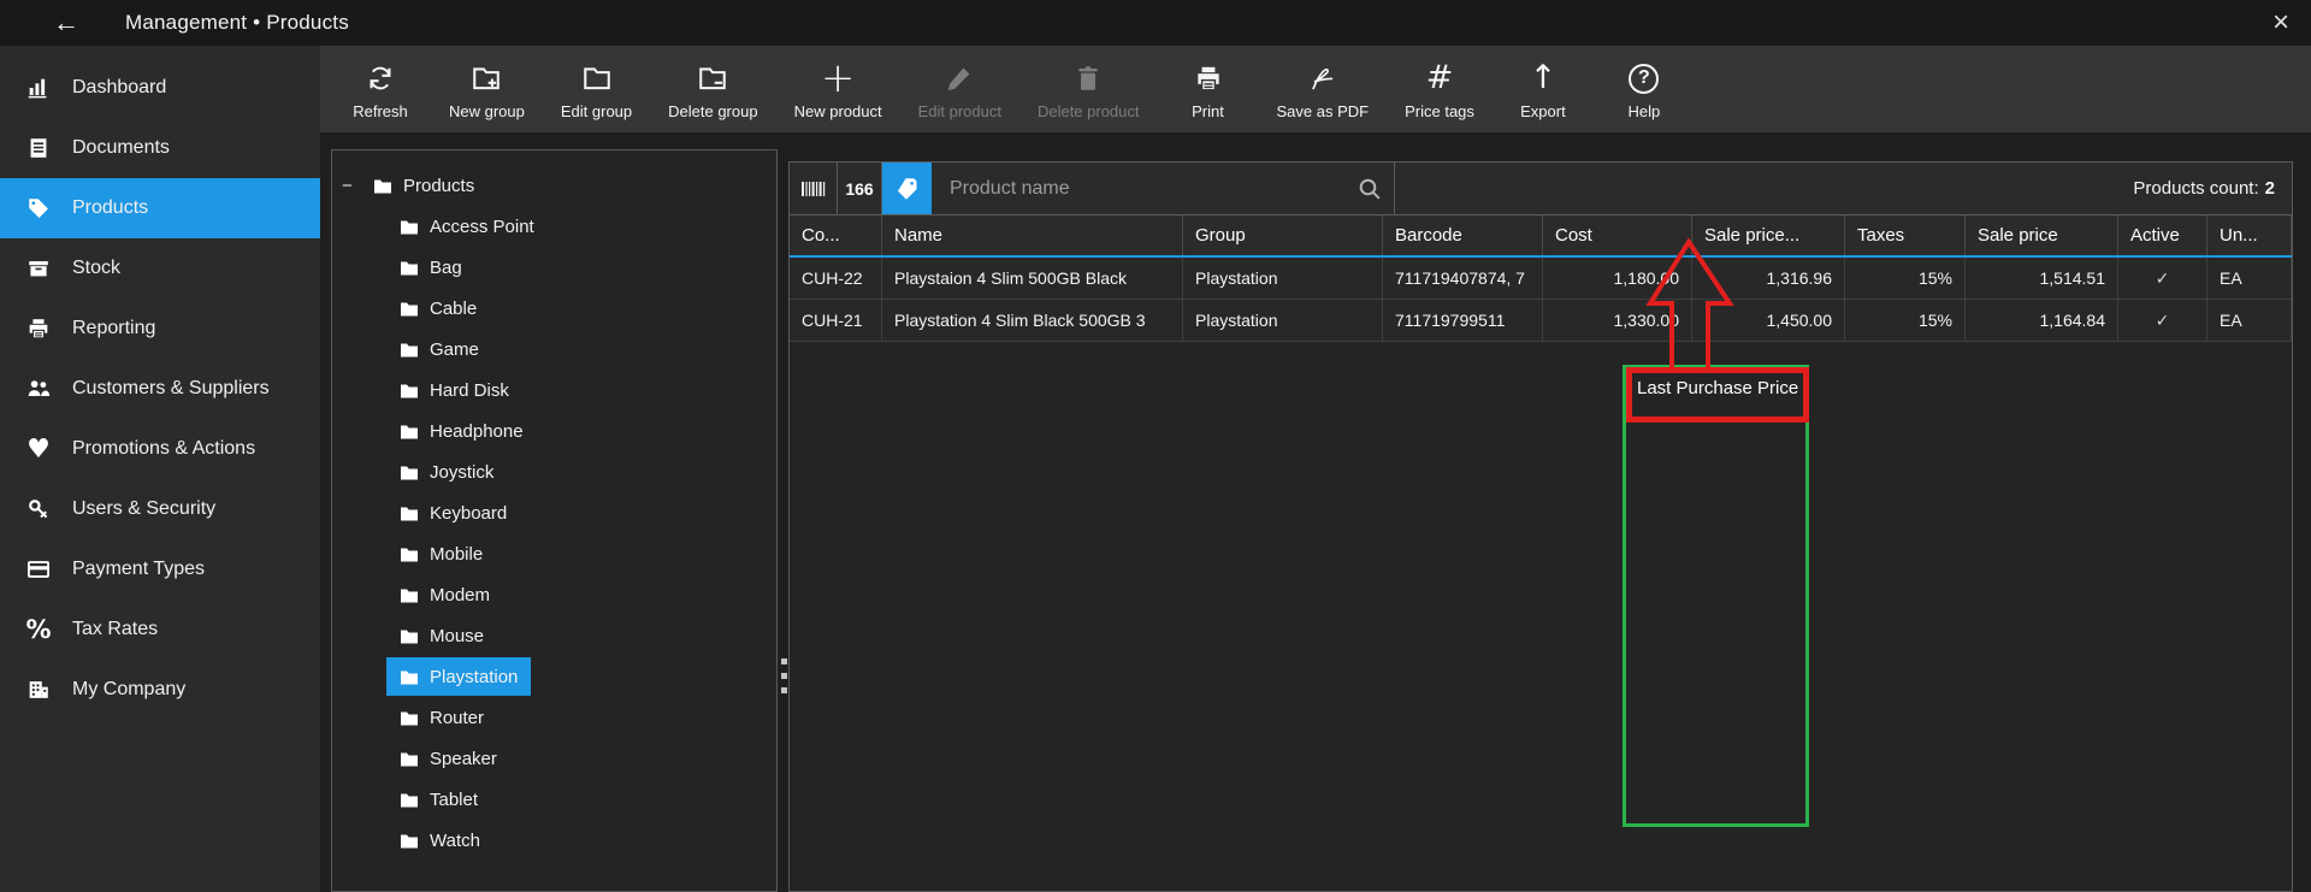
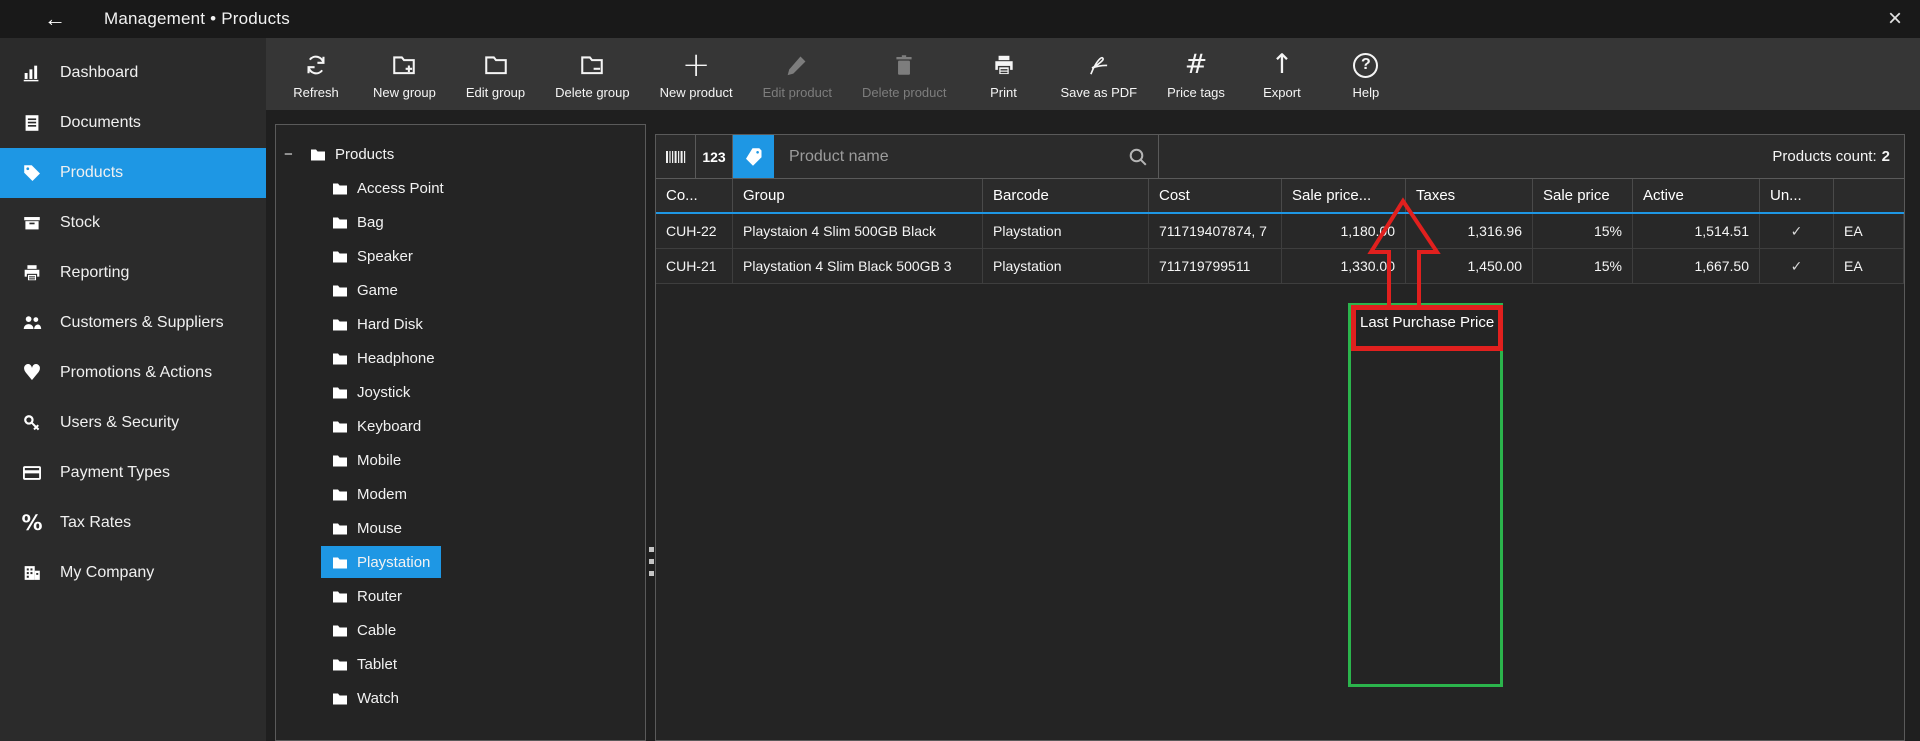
  Management • Products
  Dashboard
  Documents
  Products
  Stock
  Reporting
  Customers & Suppliers
  ♥
  Promotions & Actions
  Users & Security
  Payment Types
  %
  Tax Rates
  My Company
  Refresh
  New group
  Edit group
  Delete group
  New product
  Edit product
  Delete product
  Print
  Save as PDF
  Price tags
  Export
  Help
  Products
  Access Point
  Bag
- Cable
+ Speaker
  Game
  Hard Disk
  Headphone
  Joystick
  Keyboard
  Mobile
  Modem
  Mouse
  Playstation
  Router
- Speaker
+ Cable
  Tablet
  Watch
- 166
+ 123
  Product name
  Products count:
  2
  Co...
- Name
  Group
  Barcode
  Cost
  Sale price...
  Taxes
  Sale price
  Active
  Un...
  CUH-22
  Playstaion 4 Slim 500GB Black
  Playstation
  711719407874, 7
  1,180.0
  1,316.96
  15%
  1,514.51
  ✓
  EA
  CUH-21
  Playstation 4 Slim Black 500GB 3
  Playstation
  711719799511
  1,330.00
  1,450.00
  15%
- 1,164.84
+ 1,667.50
  ✓
  EA
  Last Purchase Price
